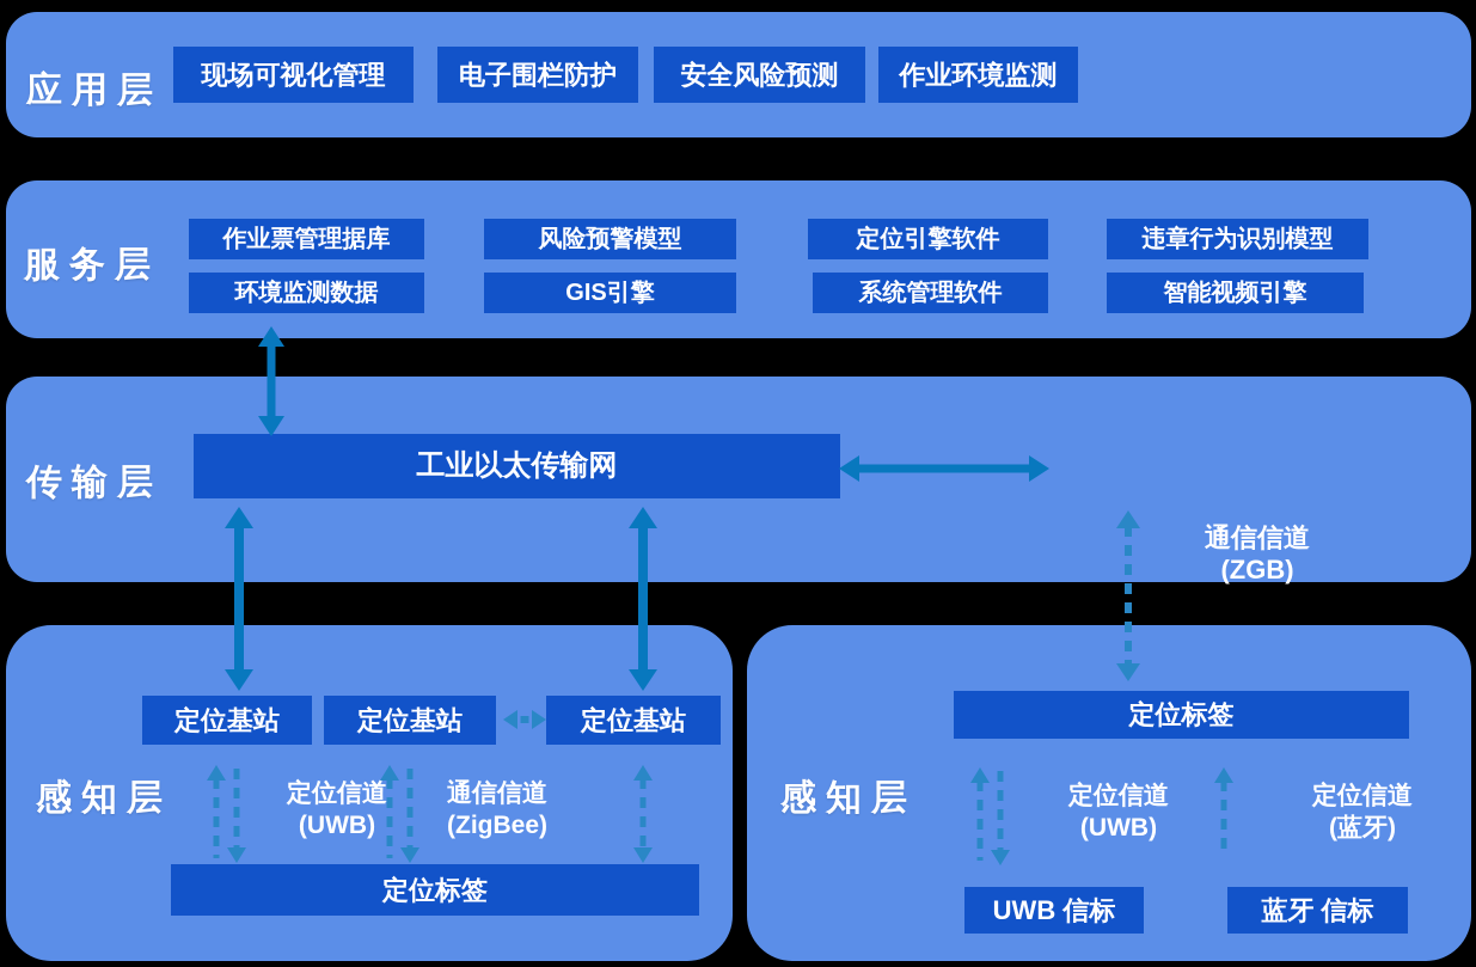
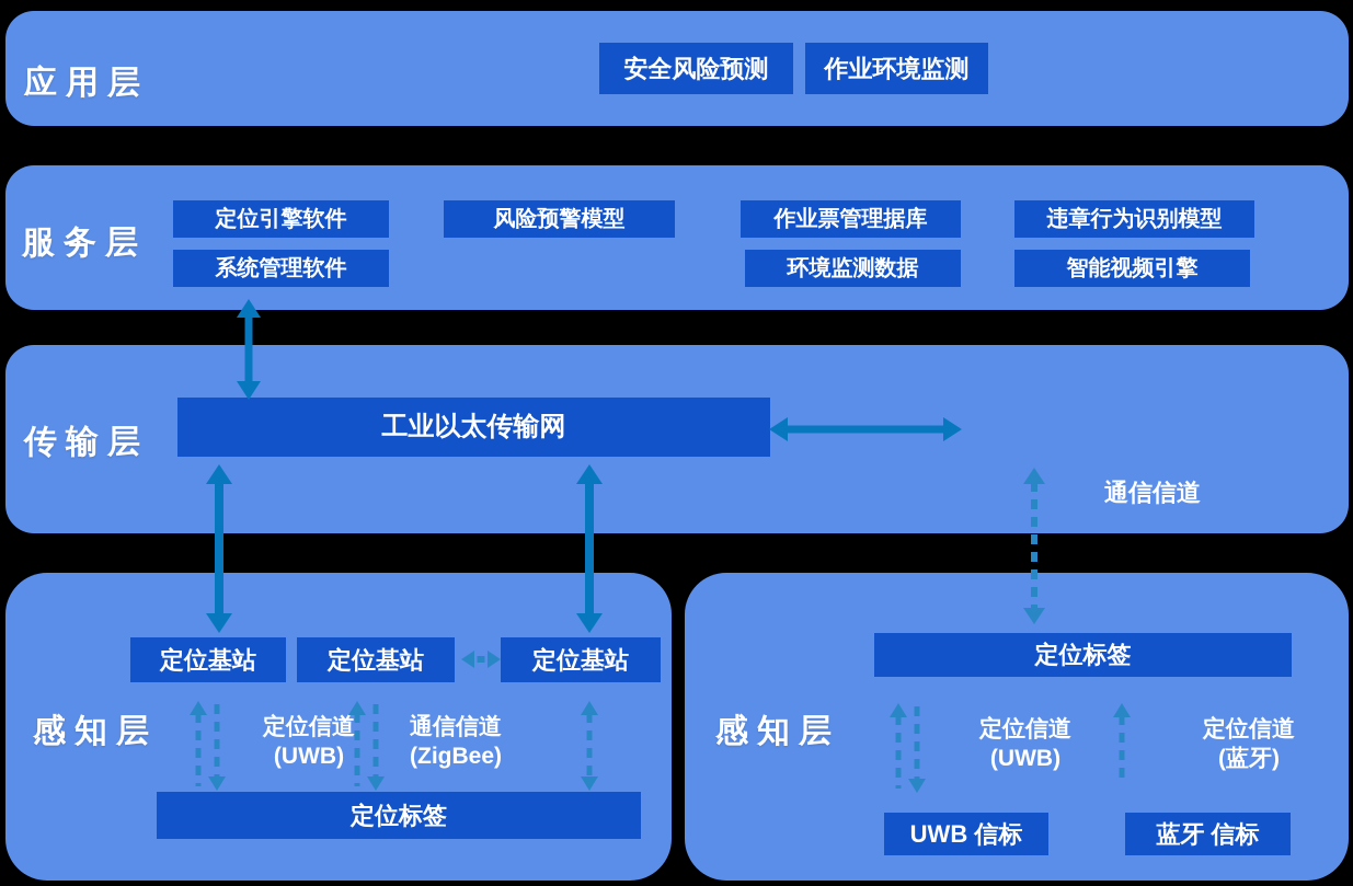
  应用层
- 现场可视化管理
- 电子围栏防护
  安全风险预测
  作业环境监测
  服务层
- 作业票管理据库
+ 定位引擎软件
  风险预警模型
- 定位引擎软件
+ 作业票管理据库
  违章行为识别模型
- 环境监测数据
+ 系统管理软件
- GIS引擎
- 系统管理软件
+ 环境监测数据
  智能视频引擎
  传输层
  工业以太传输网
  通信信道
- (ZGB)
  感知层
  定位基站
  定位基站
  定位基站
  定位信道
  (UWB)
  通信信道
  (ZigBee)
  定位标签
  感知层
  定位标签
  定位信道
  (UWB)
  定位信道
  (蓝牙)
  UWB 信标
  蓝牙 信标
